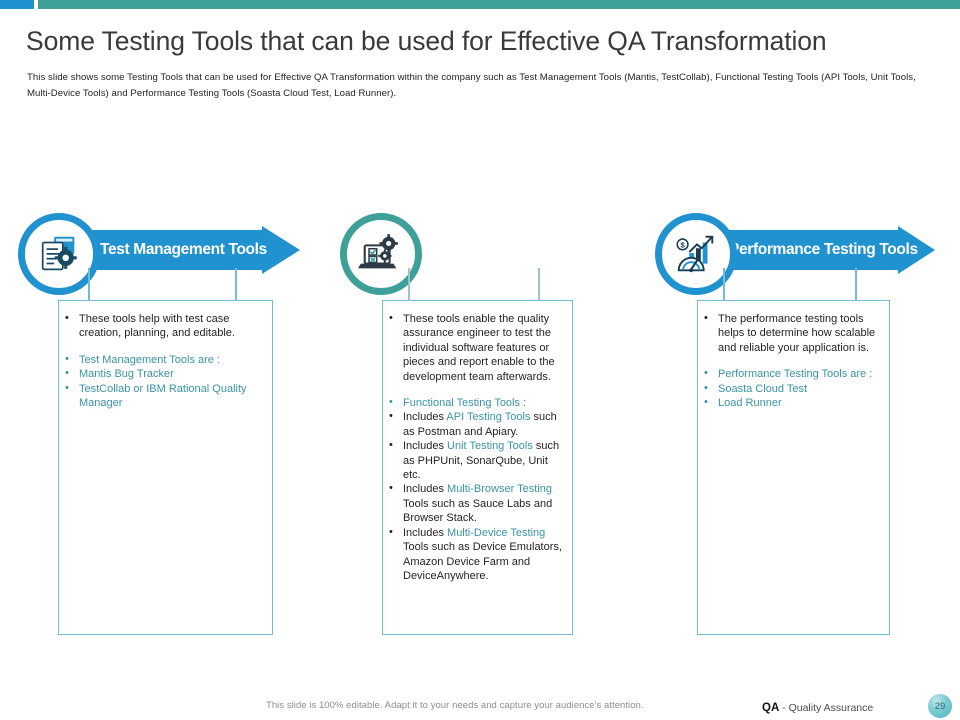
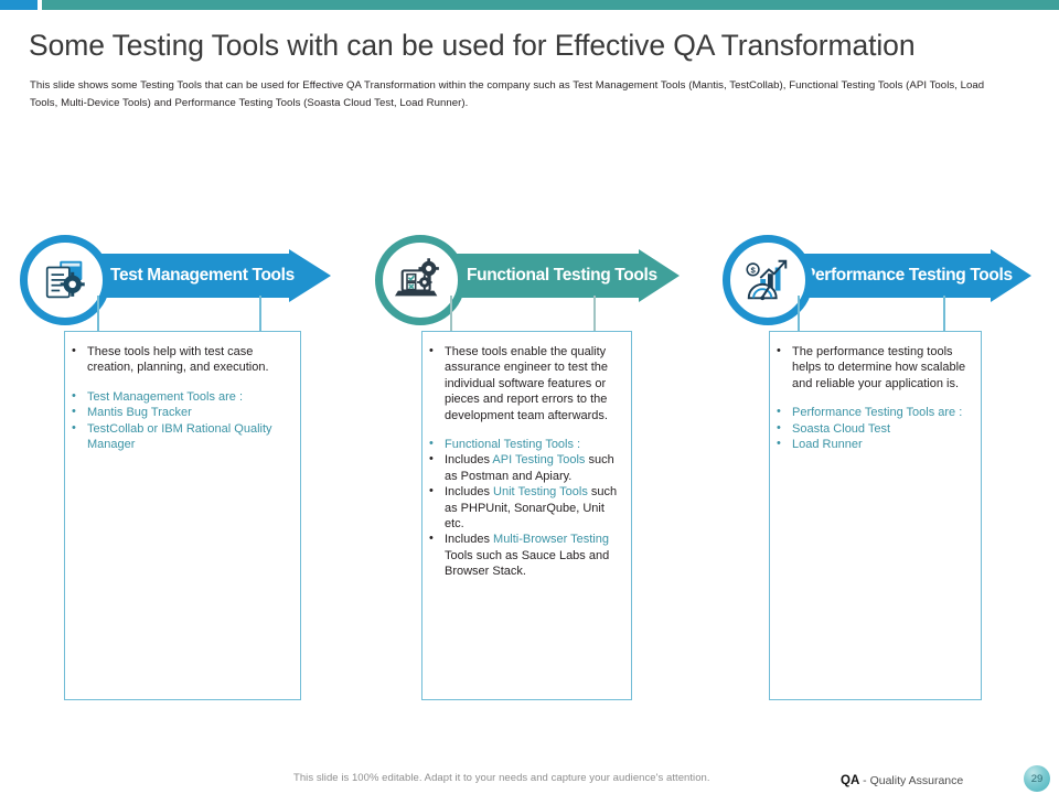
- Some Testing Tools that can be used for Effective QA Transformation
+ Some Testing Tools with can be used for Effective QA Transformation
- This slide shows some Testing Tools that can be used for Effective QA Transformation within the company such as Test Management Tools (Mantis, TestCollab), Functional Testing Tools (API Tools, Unit Tools, Multi-Device Tools) and Performance Testing Tools (Soasta Cloud Test, Load Runner).
+ This slide shows some Testing Tools that can be used for Effective QA Transformation within the company such as Test Management Tools (Mantis, TestCollab), Functional Testing Tools (API Tools, Load Tools, Multi-Device Tools) and Performance Testing Tools (Soasta Cloud Test, Load Runner).
  Test Management Tools
- These tools help with test case creation, planning, and editable.
+ These tools help with test case creation, planning, and execution.
  Test Management Tools are :
  Mantis Bug Tracker
  TestCollab or IBM Rational Quality Manager
+ Functional Testing Tools
- These tools enable the quality assurance engineer to test the individual software features or pieces and report enable to the development team afterwards.
+ These tools enable the quality assurance engineer to test the individual software features or pieces and report errors to the development team afterwards.
  Functional Testing Tools :
  Includes API Testing Tools such as Postman and Apiary.
  Includes Unit Testing Tools such as PHPUnit, SonarQube, Unit etc.
  Includes Multi-Browser Testing Tools such as Sauce Labs and Browser Stack.
- Includes Multi-Device Testing Tools such as Device Emulators, Amazon Device Farm and DeviceAnywhere.
  erformance Testing Tools
  $
  The performance testing tools helps to determine how scalable and reliable your application is.
  Performance Testing Tools are :
  Soasta Cloud Test
  Load Runner
  This slide is 100% editable. Adapt it to your needs and capture your audience's attention.
  QA - Quality Assurance
  29
